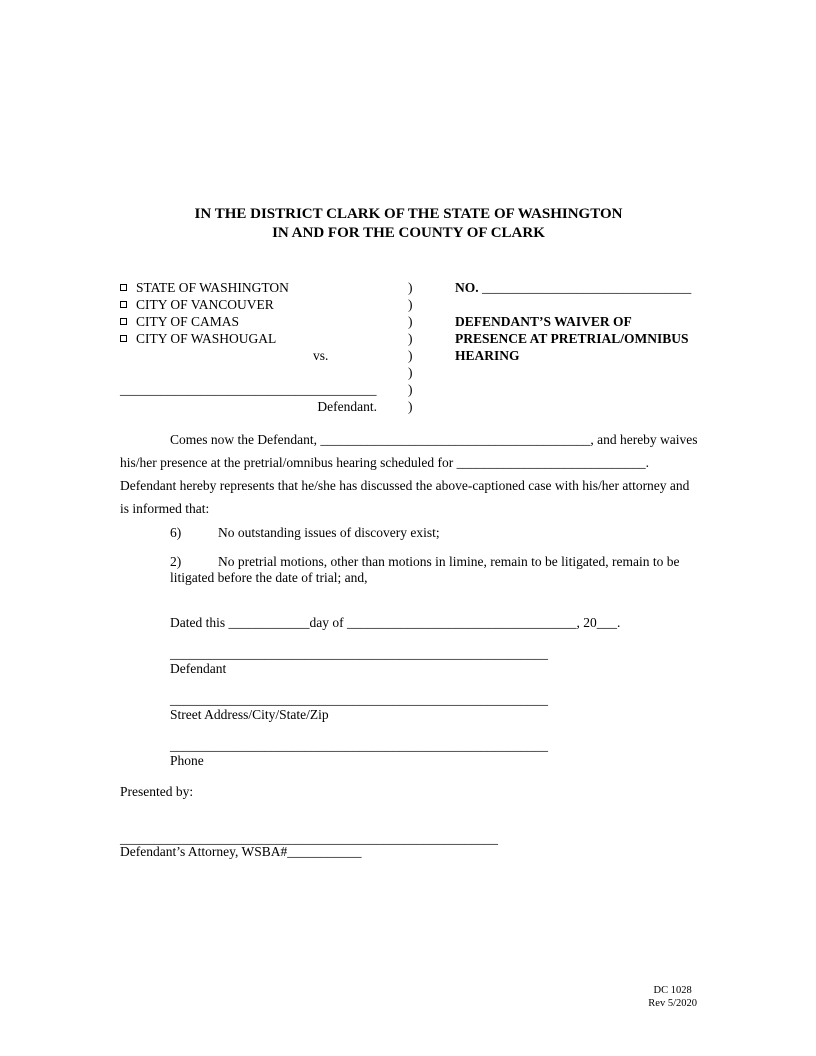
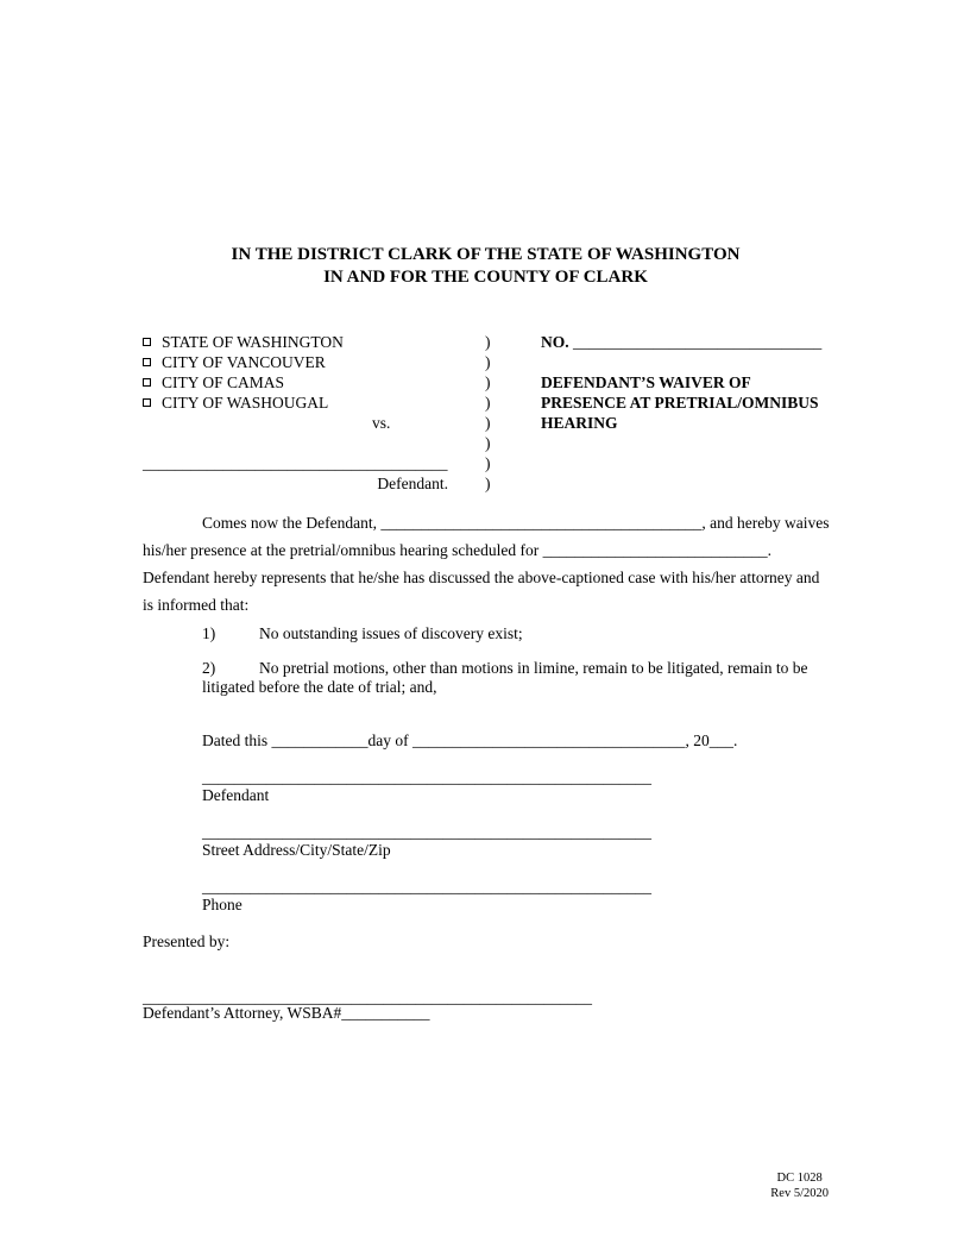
  IN THE DISTRICT CLARK OF THE STATE OF WASHINGTON
  IN AND FOR THE COUNTY OF CLARK
  STATE OF WASHINGTON
  )
  NO. _______________________________
  CITY OF VANCOUVER
  )
  CITY OF CAMAS
  )
  DEFENDANT’S WAIVER OF
  CITY OF WASHOUGAL
  )
  PRESENCE AT PRETRIAL/OMNIBUS
  vs.
  )
  HEARING
  )
  ______________________________________
  )
  Defendant.
  )
  Comes now the Defendant, ________________________________________, and hereby waives
  his/her presence at the pretrial/omnibus hearing scheduled for ____________________________.
  Defendant hereby represents that he/she has discussed the above-captioned case with his/her attorney and
  is informed that:
- 6) No outstanding issues of discovery exist;
+ 1) No outstanding issues of discovery exist;
  2) No pretrial motions, other than motions in limine, remain to be litigated, remain to be litigated before the date of trial; and,
  Dated this ____________day of __________________________________, 20___.
  ________________________________________________________
  Defendant
  ________________________________________________________
  Street Address/City/State/Zip
  ________________________________________________________
  Phone
  Presented by:
  ________________________________________________________
  Defendant’s Attorney, WSBA#___________
  DC 1028
  Rev 5/2020
